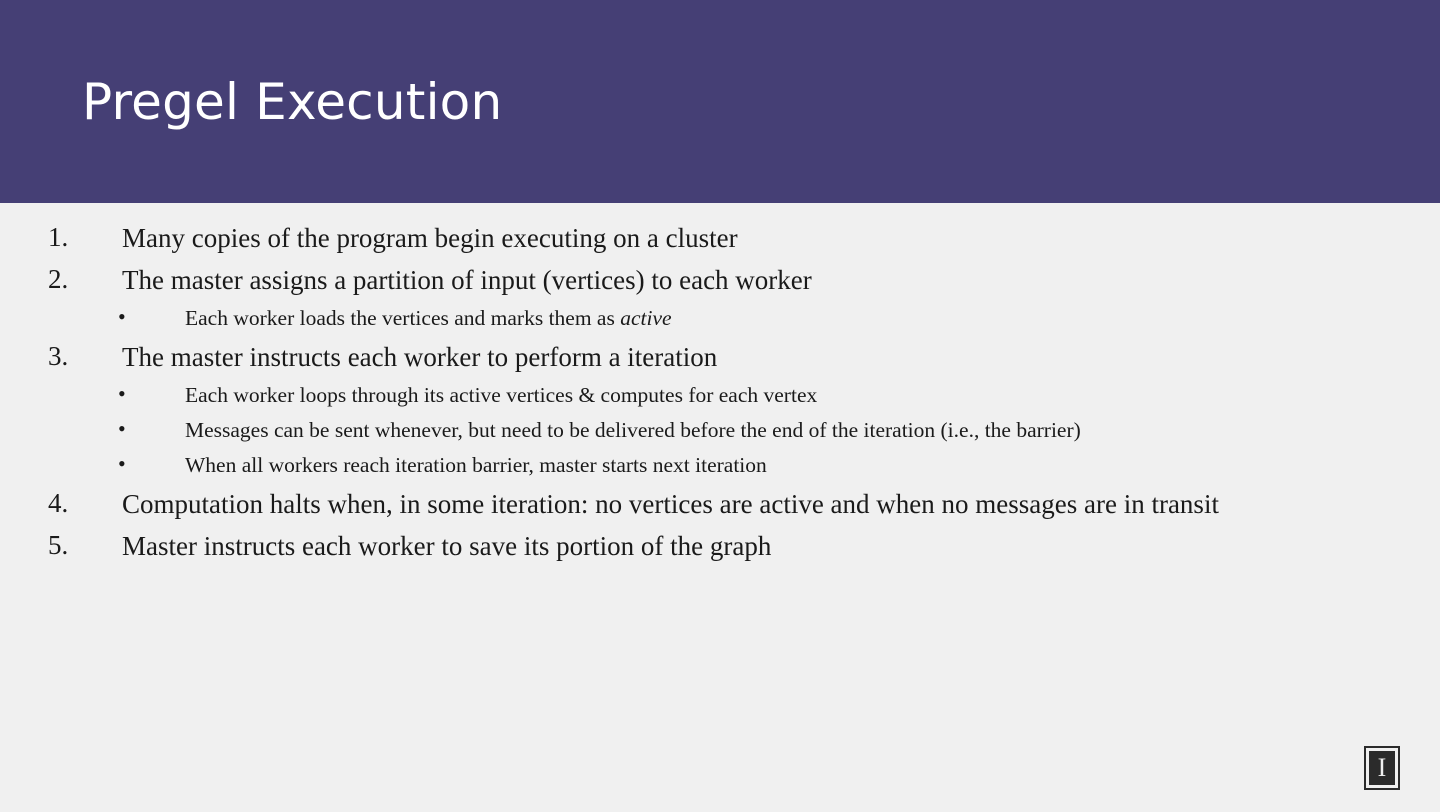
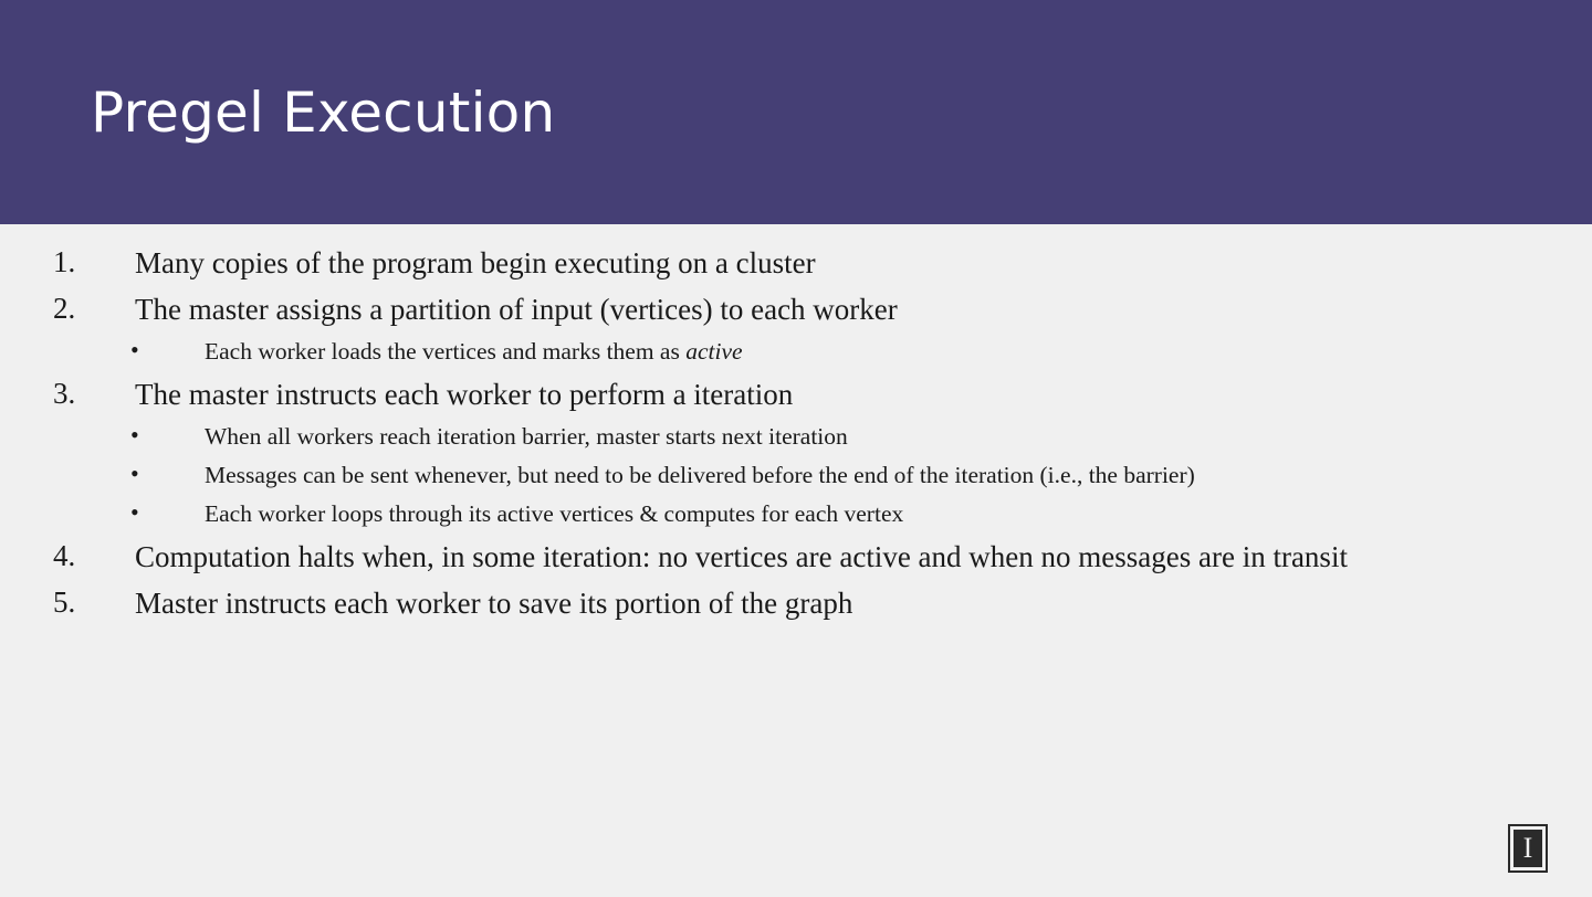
  Pregel Execution
  1.
  Many copies of the program begin executing on a cluster
  2.
  The master assigns a partition of input (vertices) to each worker
  •
  Each worker loads the vertices and marks them as active
  3.
  The master instructs each worker to perform a iteration
  •
- Each worker loops through its active vertices & computes for each vertex
+ When all workers reach iteration barrier, master starts next iteration
  •
  Messages can be sent whenever, but need to be delivered before the end of the iteration (i.e., the barrier)
  •
- When all workers reach iteration barrier, master starts next iteration
+ Each worker loops through its active vertices & computes for each vertex
  4.
  Computation halts when, in some iteration: no vertices are active and when no messages are in transit
  5.
  Master instructs each worker to save its portion of the graph
  I
